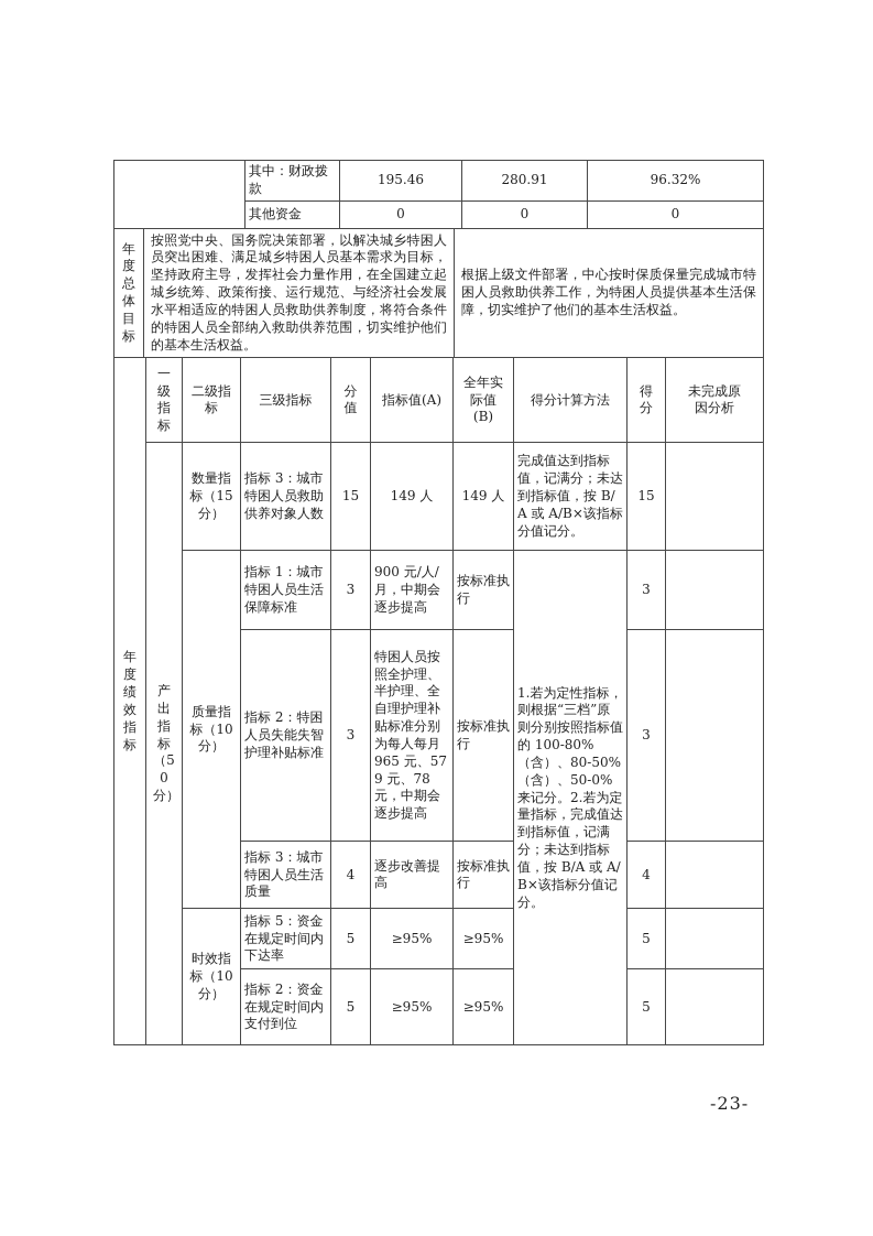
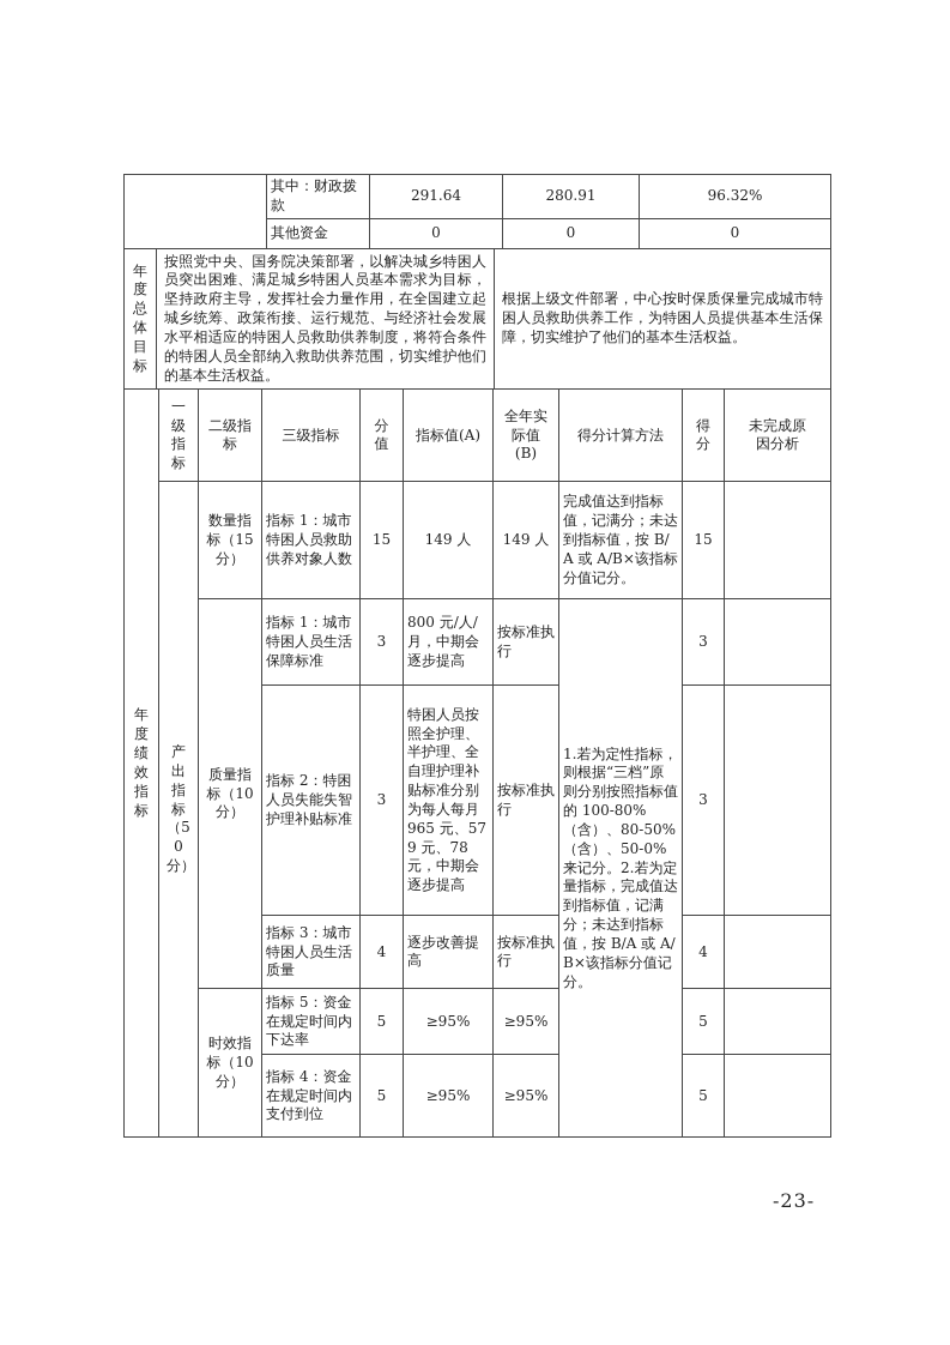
- 	其中：财政拨款	195.46	280.91	96.32%
+ 	其中：财政拨款	291.64	280.91	96.32%
  其他资金	0	0	0
  年度总体目标	按照党中央、国务院决策部署，以解决城乡特困人员突出困难、满足城乡特困人员基本需求为目标，坚持政府主导，发挥社会力量作用，在全国建立起城乡统筹、政策衔接、运行规范、与经济社会发展水平相适应的特困人员救助供养制度，将符合条件的特困人员全部纳入救助供养范围，切实维护他们的基本生活权益。	根据上级文件部署，中心按时保质保量完成城市特困人员救助供养工作，为特困人员提供基本生活保障，切实维护了他们的基本生活权益。
  年度绩效指标	一级指标	二级指标	三级指标	分值	指标值(A)	全年实际值(B)	得分计算方法	得分	未完成原因分析
- 产出指标（50分）	数量指标（15分）	指标 3：城市特困人员救助供养对象人数	15	149 人	149 人	完成值达到指标值，记满分；未达到指标值，按 B/A 或 A/B×该指标分值记分。	15
+ 产出指标（50分）	数量指标（15分）	指标 1：城市特困人员救助供养对象人数	15	149 人	149 人	完成值达到指标值，记满分；未达到指标值，按 B/A 或 A/B×该指标分值记分。	15
- 质量指标（10分）	指标 1：城市特困人员生活保障标准	3	900 元/人/月，中期会逐步提高	按标准执行	1.若为定性指标，则根据“三档”原则分别按照指标值的 100-80%（含）、80-50%（含）、50-0%来记分。2.若为定量指标，完成值达到指标值，记满分；未达到指标值，按 B/A 或 A/B×该指标分值记分。	3
+ 质量指标（10分）	指标 1：城市特困人员生活保障标准	3	800 元/人/月，中期会逐步提高	按标准执行	1.若为定性指标，则根据“三档”原则分别按照指标值的 100-80%（含）、80-50%（含）、50-0%来记分。2.若为定量指标，完成值达到指标值，记满分；未达到指标值，按 B/A 或 A/B×该指标分值记分。	3
  指标 2：特困人员失能失智护理补贴标准	3	特困人员按照全护理、半护理、全自理护理补贴标准分别为每人每月 965 元、579 元、78 元，中期会逐步提高	按标准执行	3
  指标 3：城市特困人员生活质量	4	逐步改善提高	按标准执行	4
  时效指标（10分）	指标 5：资金在规定时间内下达率	5	≥95%	≥95%	5
- 指标 2：资金在规定时间内支付到位	5	≥95%	≥95%	5
+ 指标 4：资金在规定时间内支付到位	5	≥95%	≥95%	5
  -23-
